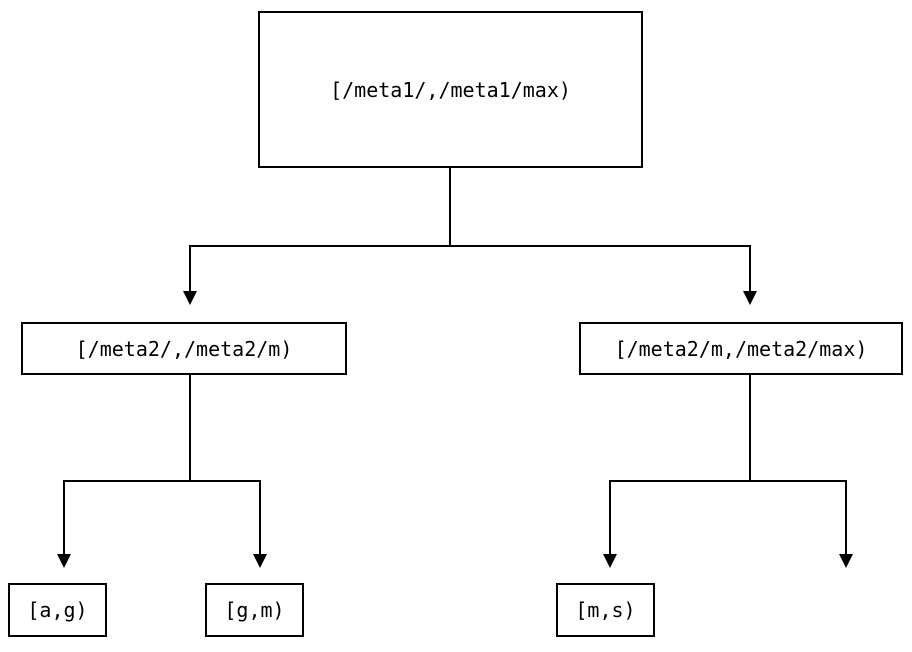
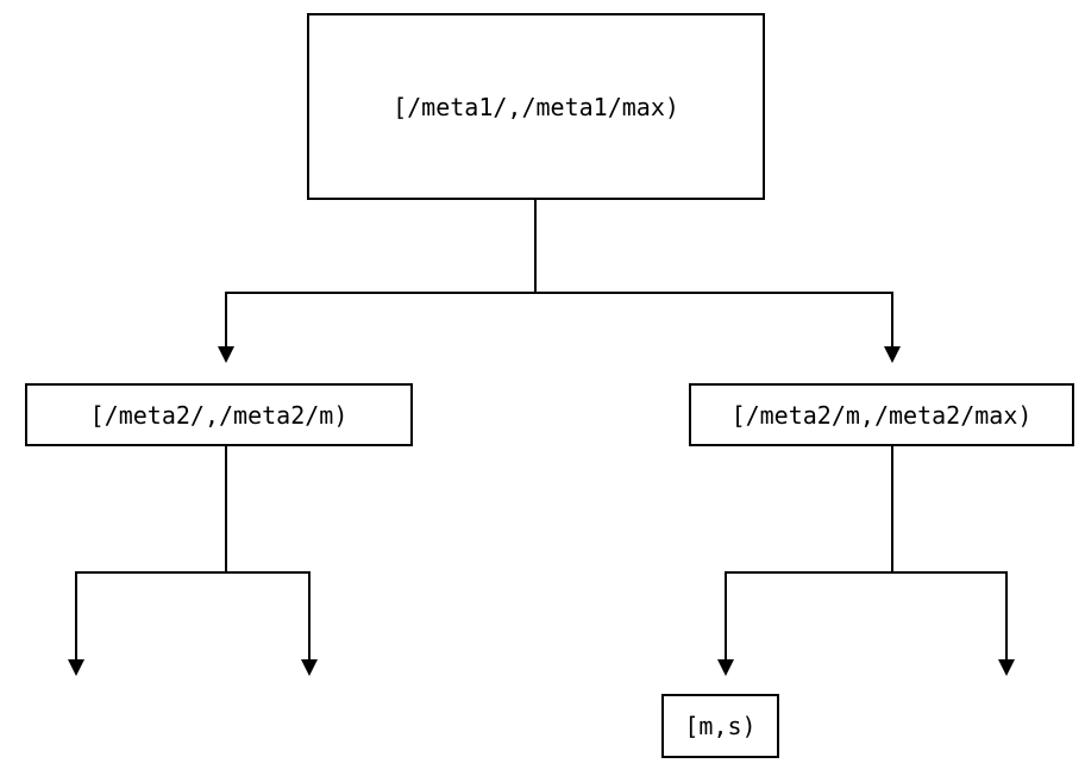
  [/meta1/,/meta1/max)
  [/meta2/,/meta2/m)
  [/meta2/m,/meta2/max)
- [a,g)
- [g,m)
  [m,s)
